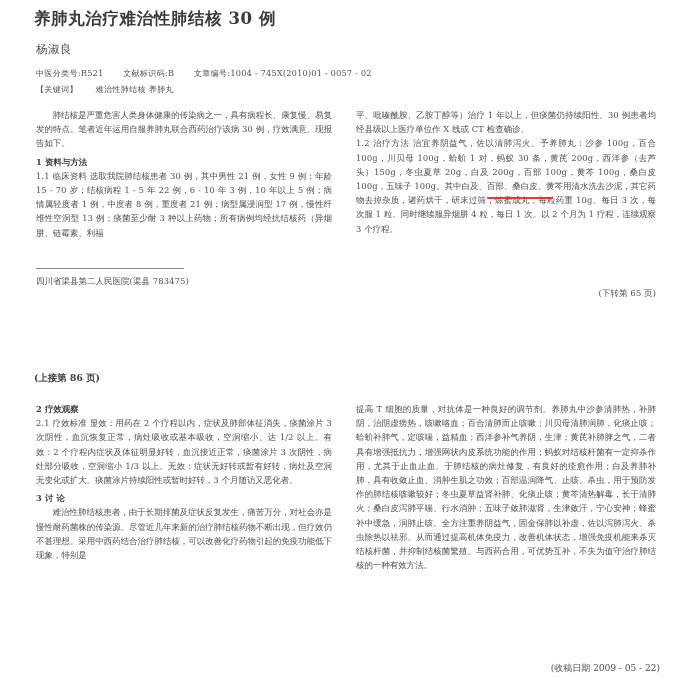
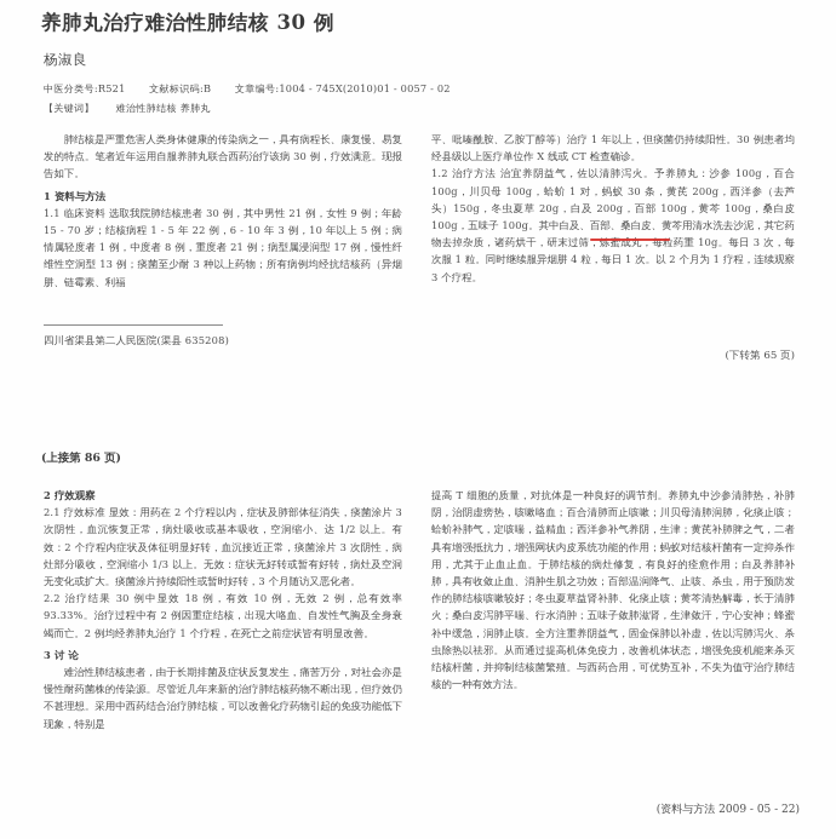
  养肺丸治疗难治性肺结核 30 例
  杨淑良
  中医分类号:R521 文献标识码:B 文章编号:1004 - 745X(2010)01 - 0057 - 02
  【关键词】 难治性肺结核 养肺丸
  肺结核是严重危害人类身体健康的传染病之一，具有病程长、康复慢、易复发的特点。笔者近年运用自服养肺丸联合西药治疗该病 30 例，疗效满意。现报告如下。
  1 资料与方法
  1.1 临床资料 选取我院肺结核患者 30 例，其中男性 21 例，女性 9 例；年龄 15 - 70 岁；结核病程 1 - 5 年 22 例，6 - 10 年 3 例，10 年以上 5 例；病情属轻度者 1 例，中度者 8 例，重度者 21 例；病型属浸润型 17 例，慢性纤维性空洞型 13 例；痰菌至少耐 3 种以上药物；所有病例均经抗结核药（异烟肼、链霉素、利福
  平、吡嗪酰胺、乙胺丁醇等）治疗 1 年以上，但痰菌仍持续阳性。30 例患者均经县级以上医疗单位作 X 线或 CT 检查确诊。
  1.2 治疗方法 治宜养阴益气，佐以清肺泻火。予养肺丸：沙参 100g，百合 100g，川贝母 100g，蛤蚧 1 对，蚂蚁 30 条，黄芪 200g，西洋参（去芦头）150g，冬虫夏草 20g，白及 200g，百部 100g，黄芩 100g，桑白皮 100g，五味子 100g。其中白及、百部、桑白皮、黄芩用清水洗去沙泥，其它药物去掉杂质，诸药烘干，研末过筛，炼蜜成丸，每粒药重 10g。每日 3 次，每次服 1 粒。同时继续服异烟肼 4 粒，每日 1 次。以 2 个月为 1 疗程，连续观察 3 个疗程。
- 四川省渠县第二人民医院(渠县 783475)
+ 四川省渠县第二人民医院(渠县 635208)
  (下转第 65 页)
  (上接第 86 页)
  2 疗效观察
  2.1 疗效标准 显效：用药在 2 个疗程以内，症状及肺部体征消失，痰菌涂片 3 次阴性，血沉恢复正常，病灶吸收或基本吸收，空洞缩小、达 1/2 以上。有效：2 个疗程内症状及体征明显好转，血沉接近正常，痰菌涂片 3 次阴性，病灶部分吸收，空洞缩小 1/3 以上。无效：症状无好转或暂有好转，病灶及空洞无变化或扩大。痰菌涂片持续阳性或暂时好转，3 个月随访又恶化者。
+ 2.2 治疗结果 30 例中显效 18 例，有效 10 例，无效 2 例，总有效率 93.33%。治疗过程中有 2 例因重症结核，出现大咯血、自发性气胸及全身衰竭而亡。2 例均经养肺丸治疗 1 个疗程，在死亡之前症状皆有明显改善。
  3 讨 论
  难治性肺结核患者，由于长期排菌及症状反复发生，痛苦万分，对社会亦是慢性耐药菌株的传染源。尽管近几年来新的治疗肺结核药物不断出现，但疗效仍不甚理想。采用中西药结合治疗肺结核，可以改善化疗药物引起的免疫功能低下现象，特别是
  提高 T 细胞的质量，对抗体是一种良好的调节剂。养肺丸中沙参清肺热，补肺阴，治阴虚痨热，咳嗽咯血；百合清肺而止咳嗽；川贝母清肺润肺，化痰止咳；蛤蚧补肺气，定咳喘，益精血；西洋参补气养阴，生津；黄芪补肺脾之气，二者具有增强抵抗力，增强网状内皮系统功能的作用；蚂蚁对结核杆菌有一定抑杀作用，尤其于止血止血。于肺结核的病灶修复，有良好的痊愈作用；白及养肺补肺，具有收敛止血、消肿生肌之功效；百部温润降气、止咳、杀虫，用于预防发作的肺结核咳嗽较好；冬虫夏草益肾补肺、化痰止咳；黄芩清热解毒，长于清肺火；桑白皮泻肺平喘、行水消肿；五味子敛肺滋肾，生津敛汗，宁心安神；蜂蜜补中缓急，润肺止咳。全方注重养阴益气，固金保肺以补虚，佐以泻肺泻火、杀虫除热以祛邪。从而通过提高机体免疫力，改善机体状态，增强免疫机能来杀灭结核杆菌，并抑制结核菌繁殖。与西药合用，可优势互补，不失为值守治疗肺结核的一种有效方法。
- (收稿日期 2009 - 05 - 22)
+ (资料与方法 2009 - 05 - 22)
